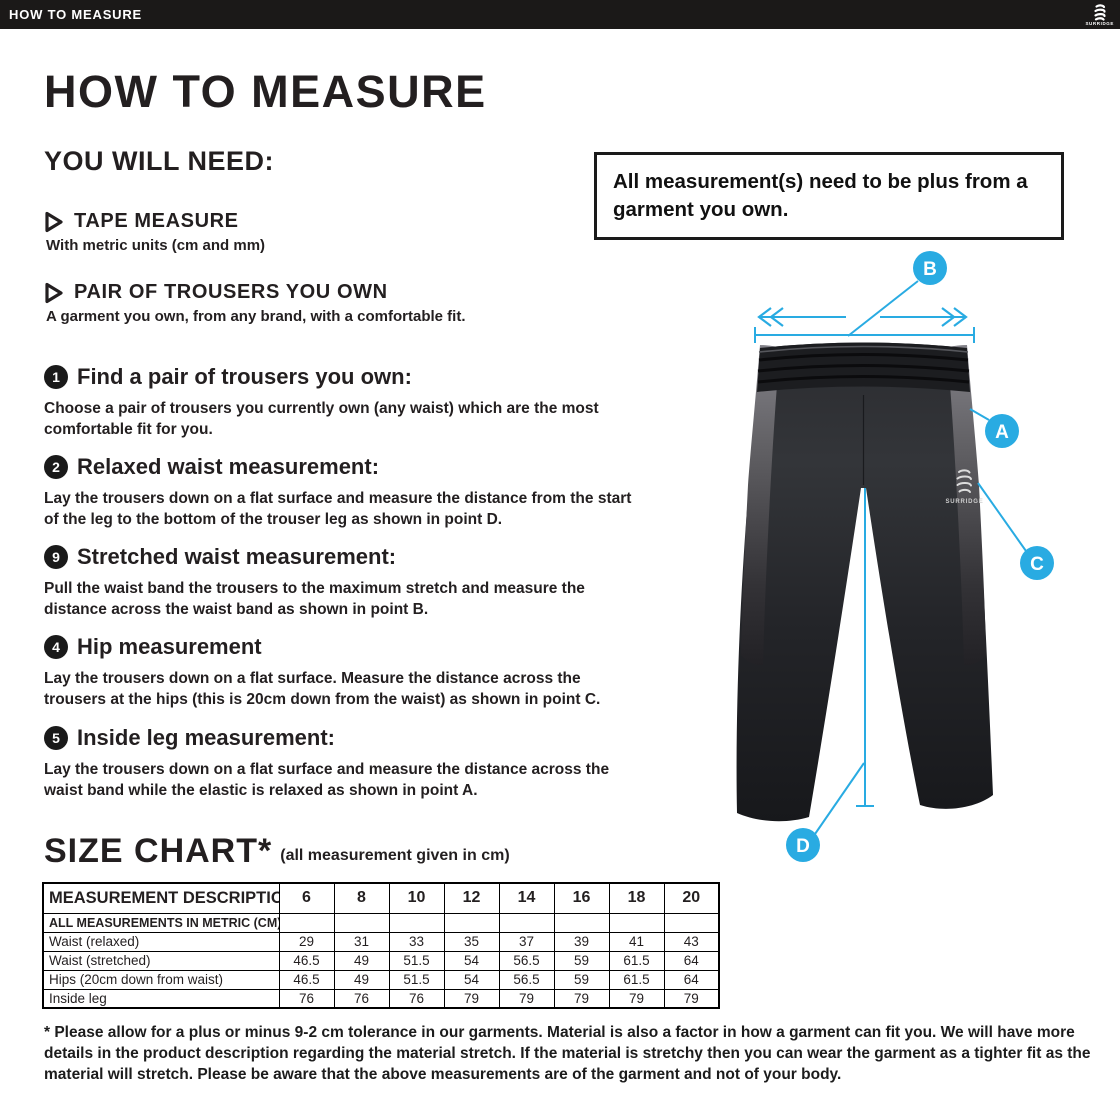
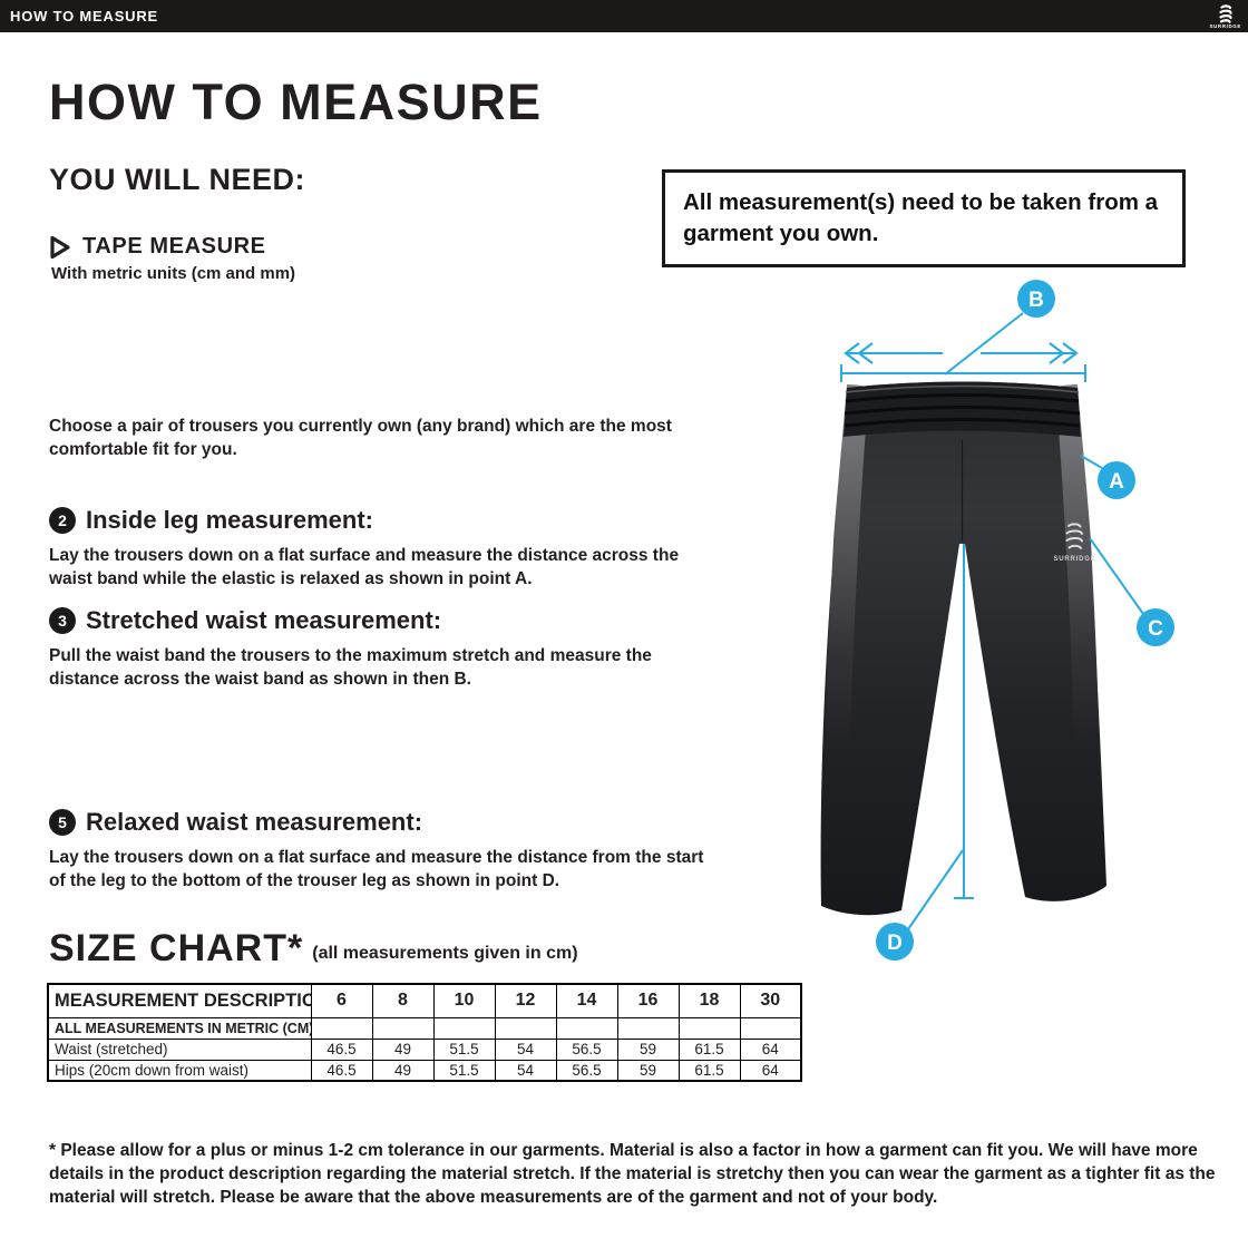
  HOW TO MEASURE
  HOW TO MEASURE
  YOU WILL NEED:
  TAPE MEASURE
  With metric units (cm and mm)
- PAIR OF TROUSERS YOU OWN
- A garment you own, from any brand, with a comfortable fit.
- All measurement(s) need to be plus from a garment you own.
+ All measurement(s) need to be taken from a garment you own.
- 1
- Find a pair of trousers you own:
- Choose a pair of trousers you currently own (any waist) which are the most comfortable fit for you.
+ Choose a pair of trousers you currently own (any brand) which are the most comfortable fit for you.
  2
- Relaxed waist measurement:
+ Inside leg measurement:
- Lay the trousers down on a flat surface and measure the distance from the start of the leg to the bottom of the trouser leg as shown in point D.
+ Lay the trousers down on a flat surface and measure the distance across the waist band while the elastic is relaxed as shown in point A.
- 9
+ 3
  Stretched waist measurement:
- Pull the waist band the trousers to the maximum stretch and measure the distance across the waist band as shown in point B.
+ Pull the waist band the trousers to the maximum stretch and measure the distance across the waist band as shown in then B.
- 4
- Hip measurement
- Lay the trousers down on a flat surface. Measure the distance across the trousers at the hips (this is 20cm down from the waist) as shown in point C.
  5
- Inside leg measurement:
+ Relaxed waist measurement:
- Lay the trousers down on a flat surface and measure the distance across the waist band while the elastic is relaxed as shown in point A.
+ Lay the trousers down on a flat surface and measure the distance from the start of the leg to the bottom of the trouser leg as shown in point D.
  B
  A
  C
  D
- SIZE CHART* (all measurement given in cm)
+ SIZE CHART* (all measurements given in cm)
- MEASUREMENT DESCRIPTIO	6	8	10	12	14	16	18	20
+ MEASUREMENT DESCRIPTIO	6	8	10	12	14	16	18	30
  ALL MEASUREMENTS IN METRIC (CM
- Waist (relaxed)	29	31	33	35	37	39	41	43
  Waist (stretched)	46.5	49	51.5	54	56.5	59	61.5	64
  Hips (20cm down from waist)	46.5	49	51.5	54	56.5	59	61.5	64
- Inside leg	76	76	76	79	79	79	79	79
- * Please allow for a plus or minus 9-2 cm tolerance in our garments. Material is also a factor in how a garment can fit you. We will have more details in the product description regarding the material stretch. If the material is stretchy then you can wear the garment as a tighter fit as the material will stretch. Please be aware that the above measurements are of the garment and not of your body.
+ * Please allow for a plus or minus 1-2 cm tolerance in our garments. Material is also a factor in how a garment can fit you. We will have more details in the product description regarding the material stretch. If the material is stretchy then you can wear the garment as a tighter fit as the material will stretch. Please be aware that the above measurements are of the garment and not of your body.
